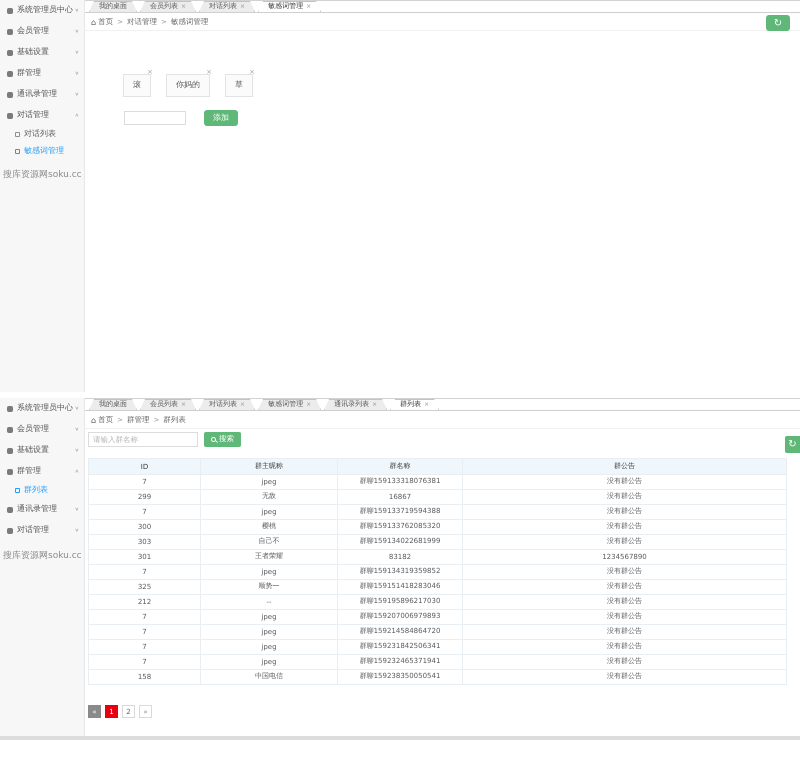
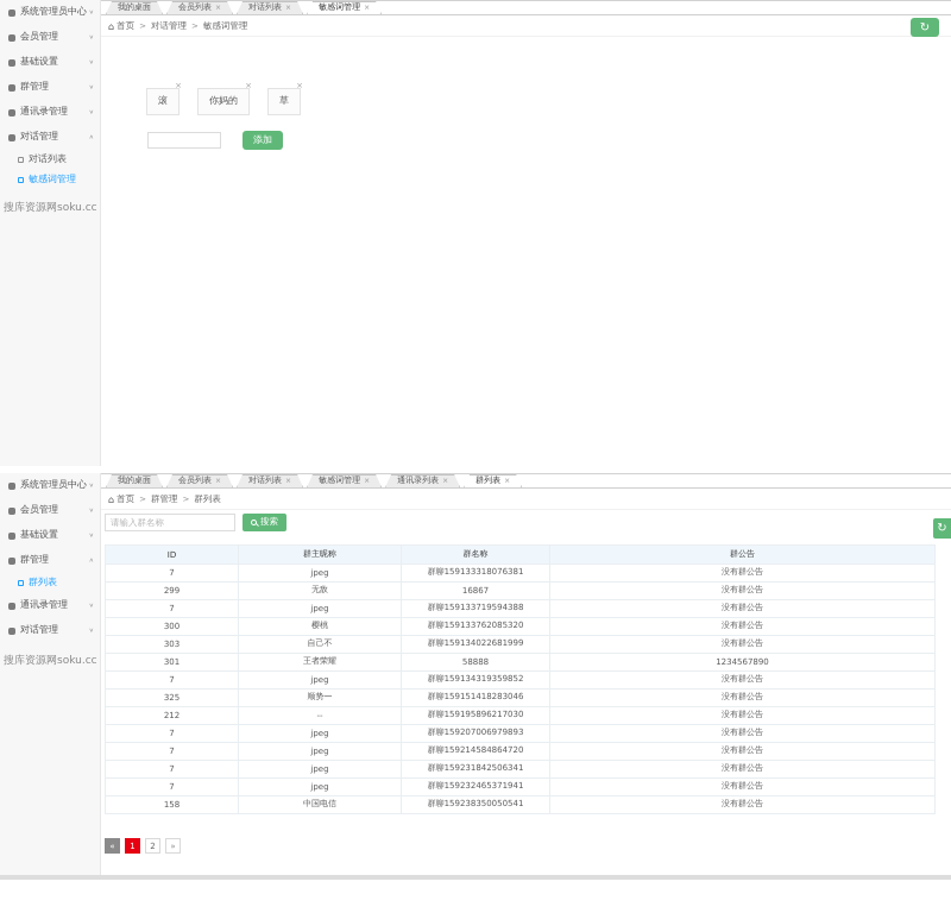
  系统管理员中心
  会员管理
  基础设置
  群管理
  通讯录管理
  对话管理
  对话列表
  敏感词管理
  搜库资源网soku.cc
  我的桌面
  会员列表
  对话列表
  敏感词管理
  ⌂
  首页
  对话管理
  敏感词管理
  ↻
  滚
  ×
  你妈的
  ×
  草
  ×
  添加
  系统管理员中心
  会员管理
  基础设置
  群管理
  群列表
  通讯录管理
  对话管理
  搜库资源网soku.cc
  我的桌面
  会员列表
  对话列表
  敏感词管理
  通讯录列表
  群列表
  ⌂
  首页
  群管理
  群列表
  ↻
  请输入群名称
  搜索
  	ID	群主昵称	群名称	群公告
  7	jpeg	群聊159133318076381	没有群公告
  299	无敌	16867	没有群公告
  7	jpeg	群聊159133719594388	没有群公告
  300	樱桃	群聊159133762085320	没有群公告
  303	自己不	群聊159134022681999	没有群公告
- 301	王者荣耀	83182	1234567890
+ 301	王者荣耀	58888	1234567890
  7	jpeg	群聊159134319359852	没有群公告
  325	顺势一	群聊159151418283046	没有群公告
  212	--	群聊159195896217030	没有群公告
  7	jpeg	群聊159207006979893	没有群公告
  7	jpeg	群聊159214584864720	没有群公告
  7	jpeg	群聊159231842506341	没有群公告
  7	jpeg	群聊159232465371941	没有群公告
  158	中国电信	群聊159238350050541	没有群公告
  «
  1
  2
  »
